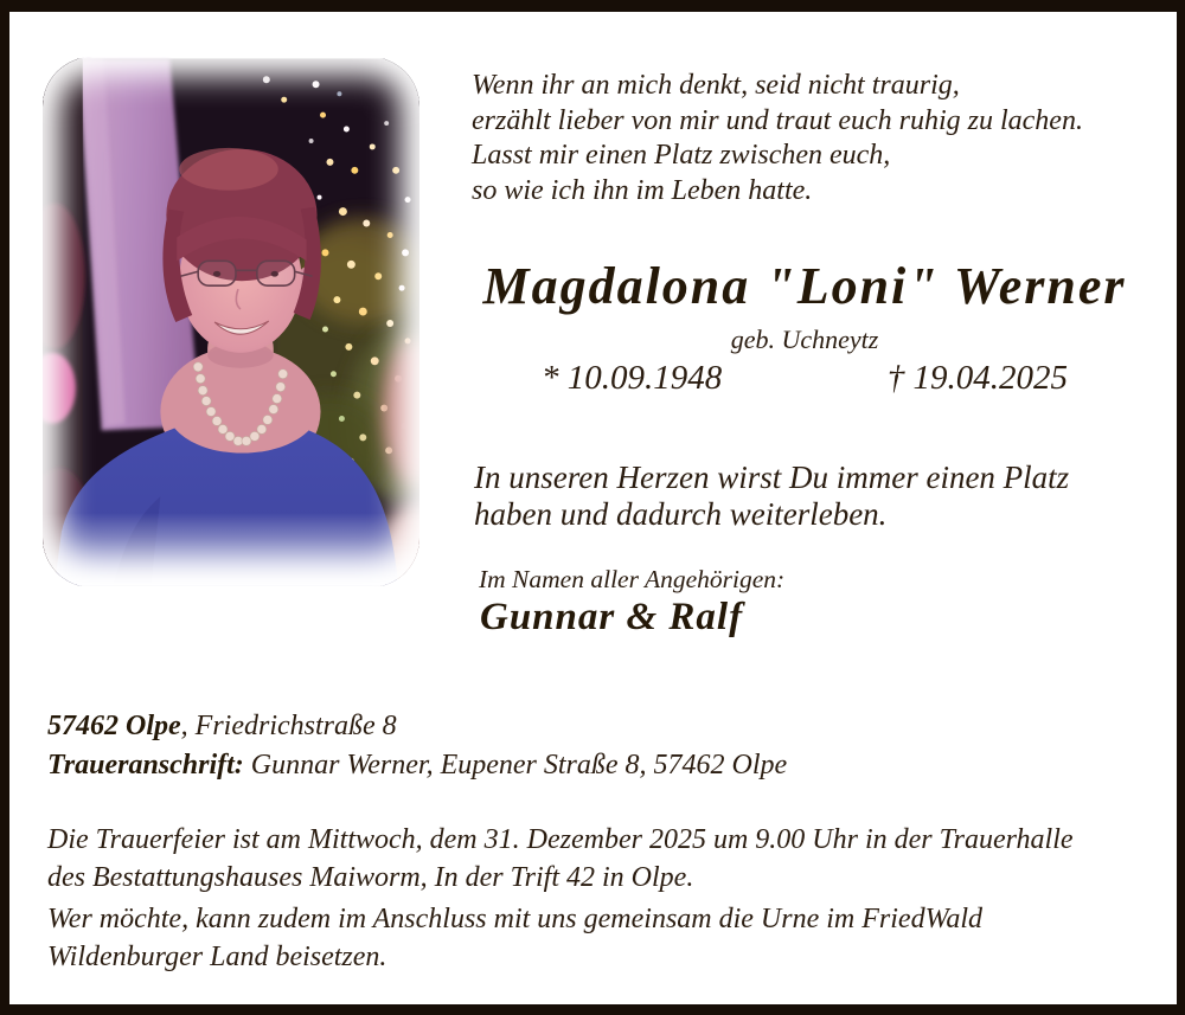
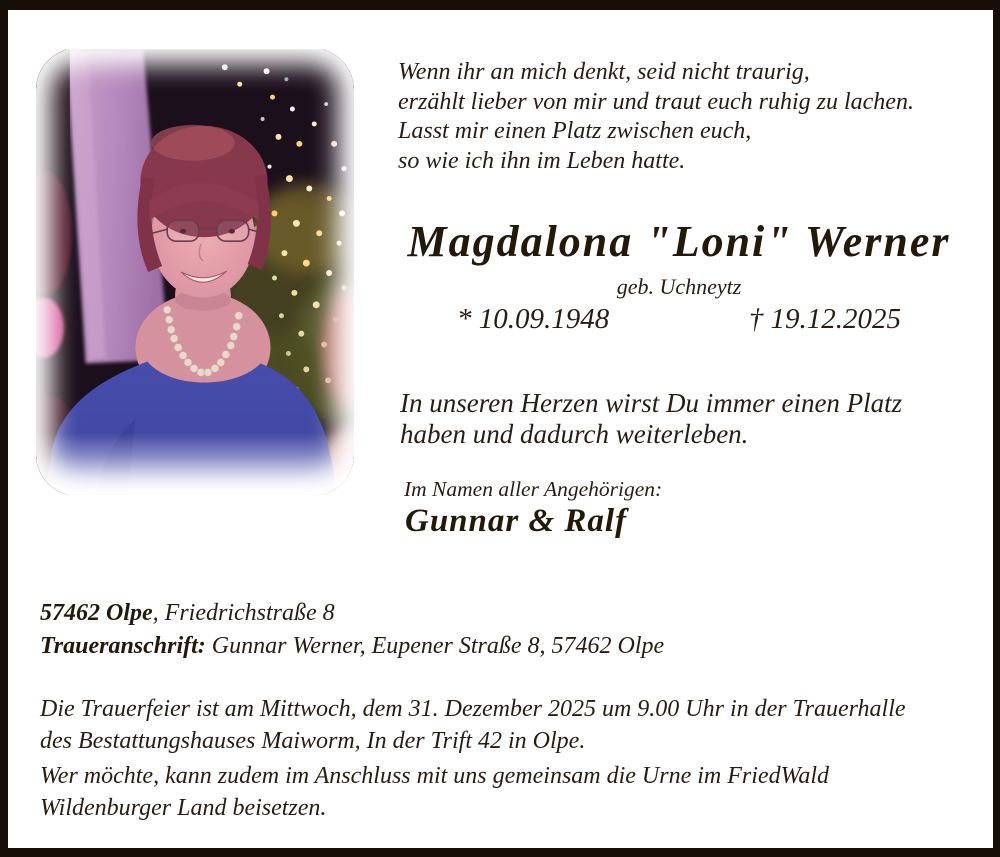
  Wenn ihr an mich denkt, seid nicht traurig,
  erzählt lieber von mir und traut euch ruhig zu lachen.
  Lasst mir einen Platz zwischen euch,
  so wie ich ihn im Leben hatte.
  Magdalona "Loni" Werner
  geb. Uchneytz
  * 10.09.1948
- † 19.04.2025
+ † 19.12.2025
  In unseren Herzen wirst Du immer einen Platz
  haben und dadurch weiterleben.
  Im Namen aller Angehörigen:
  Gunnar & Ralf
  57462 Olpe, Friedrichstraße 8
  Traueranschrift: Gunnar Werner, Eupener Straße 8, 57462 Olpe
  Die Trauerfeier ist am Mittwoch, dem 31. Dezember 2025 um 9.00 Uhr in der Trauerhalle
  des Bestattungshauses Maiworm, In der Trift 42 in Olpe.
  Wer möchte, kann zudem im Anschluss mit uns gemeinsam die Urne im FriedWald
  Wildenburger Land beisetzen.
